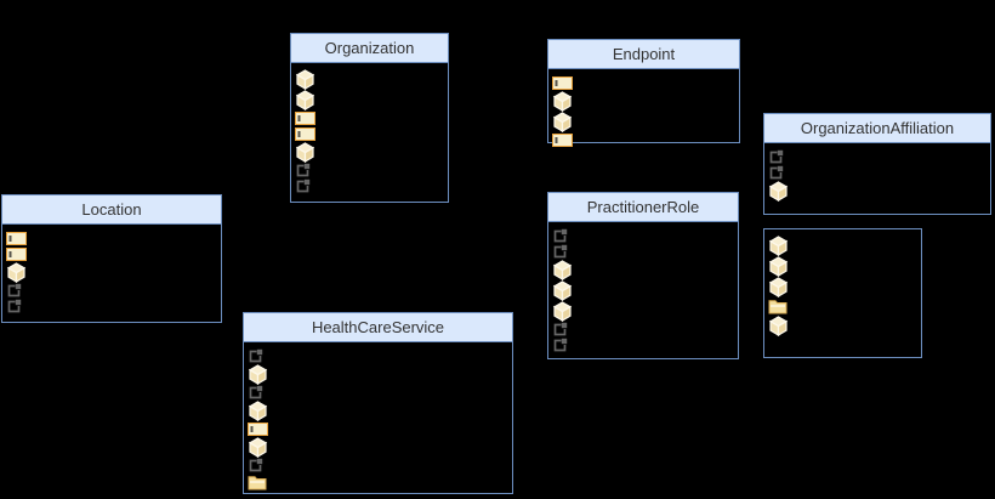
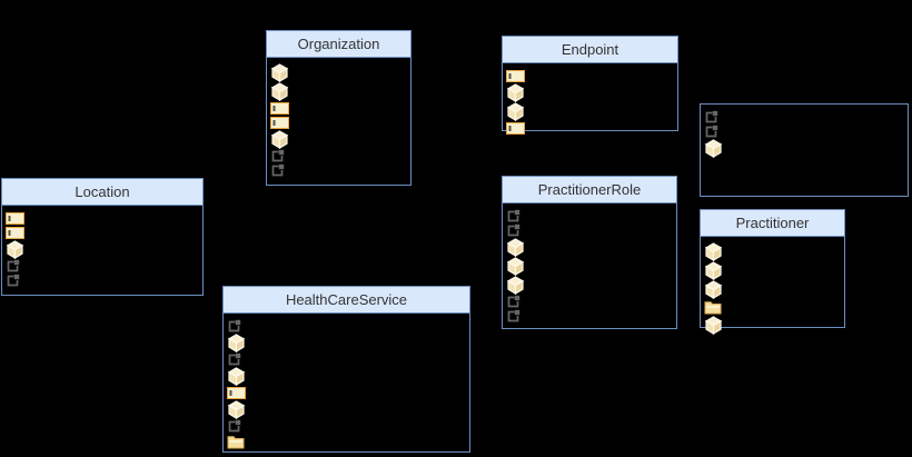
  Organization
  Endpoint
- OrganizationAffiliation
  Location
  PractitionerRole
+ Practitioner
  HealthCareService
